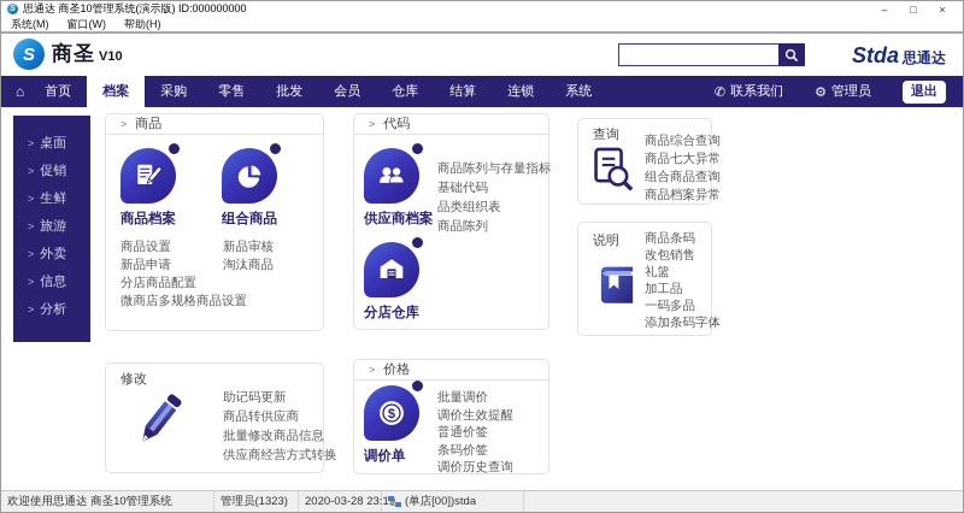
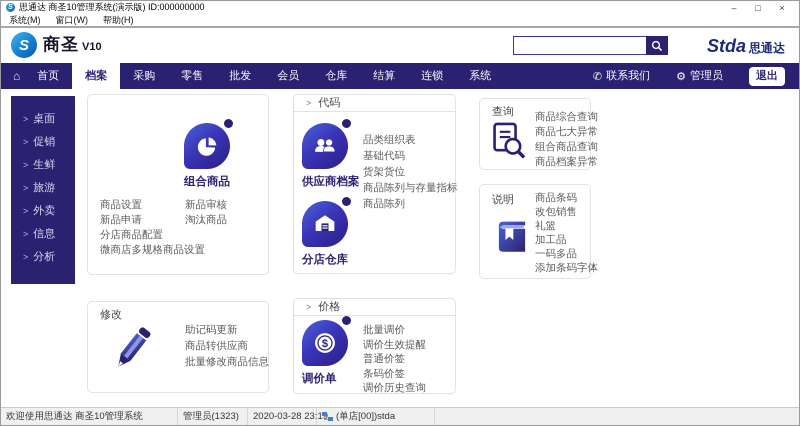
  思通达 商圣10管理系统(演示版) ID:000000000
  –
  □
  ×
  系统(M)
  窗口(W)
  帮助(H)
  S
  商圣
  V10
  Stda
  思通达
  ⌂
  首页
  档案
  采购
  零售
  批发
  会员
  仓库
  结算
  连锁
  系统
  ✆
  联系我们
  ⚙
  管理员
  退出
  > 桌面
  > 促销
  > 生鲜
  > 旅游
  > 外卖
  > 信息
  > 分析
- > 商品
- 商品档案
  组合商品
  商品设置
  新品申请
  分店商品配置
  微商店多规格商品设置
  新品审核
  淘汰商品
  > 代码
  供应商档案
  分店仓库
- 商品陈列与存量指标
+ 品类组织表
  基础代码
+ 货架货位
- 品类组织表
+ 商品陈列与存量指标
  商品陈列
  查询
  商品综合查询
  商品七大异常
  组合商品查询
  商品档案异常
  说明
  商品条码
  改包销售
  礼篮
  加工品
  一码多品
  添加条码字体
  修改
  助记码更新
  商品转供应商
  批量修改商品信息
- 供应商经营方式转换
  > 价格
  $
  调价单
  批量调价
  调价生效提醒
  普通价签
  条码价签
  调价历史查询
  欢迎使用思通达 商圣10管理系统
  管理员(1323)
  2020-03-28 23:
  (单店[00])stda
